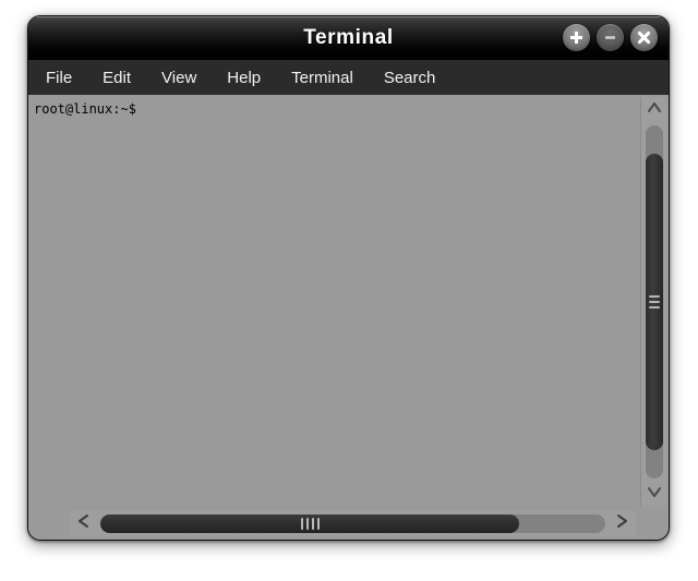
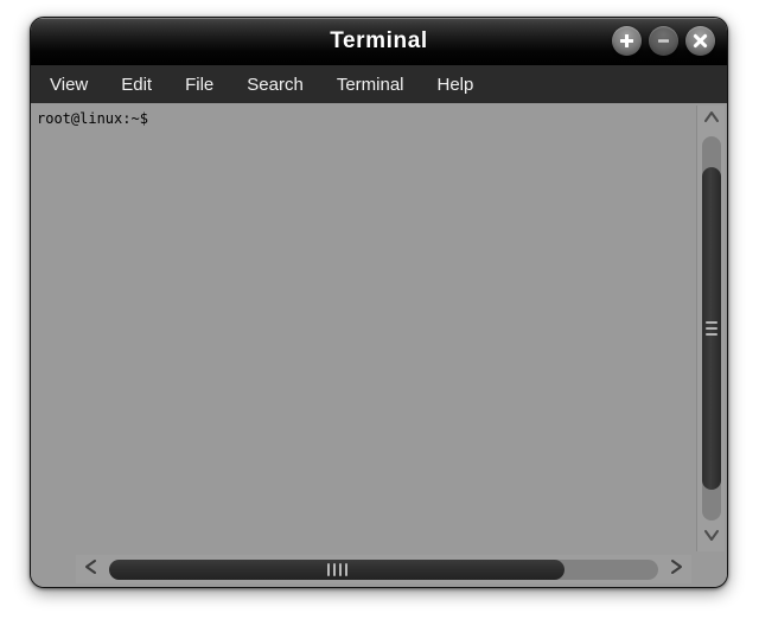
  Terminal
- File
+ View
  Edit
- View
+ File
- Help
+ Search
  Terminal
- Search
+ Help
  root@linux:~$
